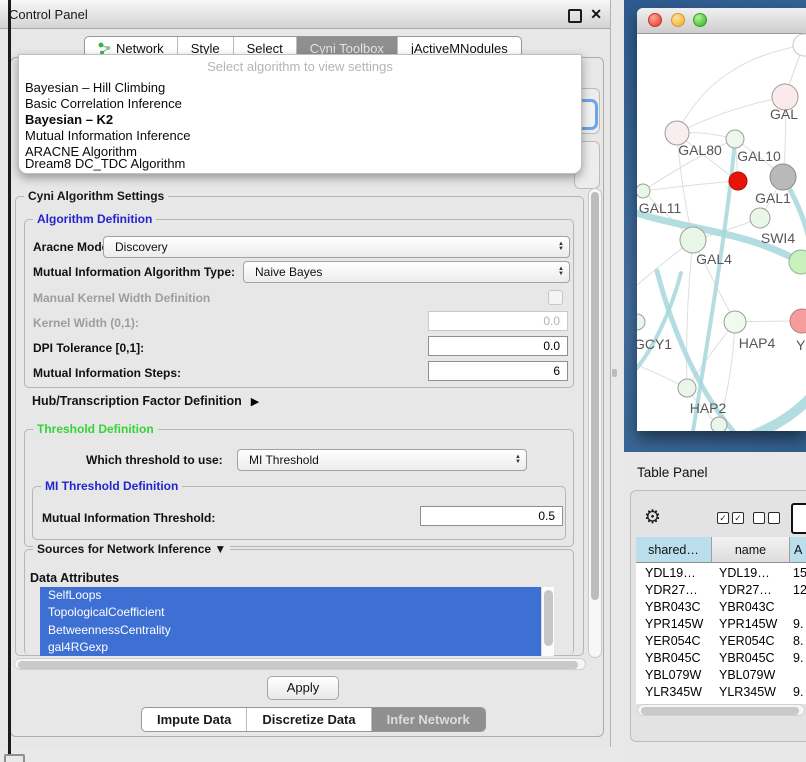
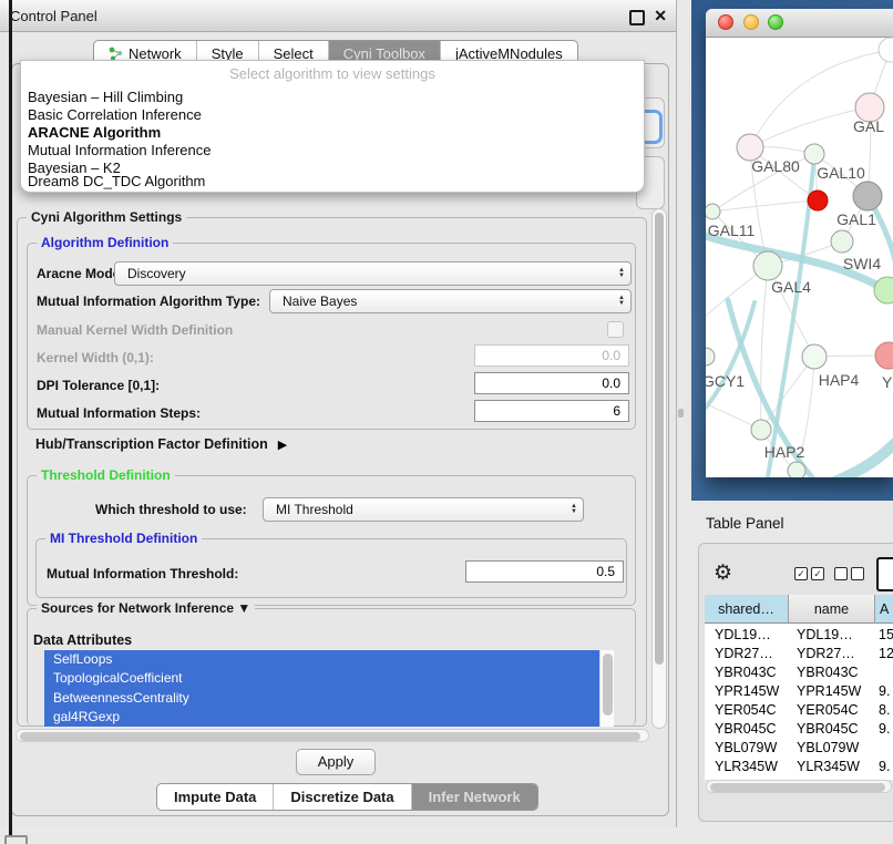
  Control Panel
  ✕
  Network
  Style
  Select
  Cyni Toolbox
  jActiveMNodules
  Cyni Algorithm Settings
  Algorithm Definition
  Aracne Mod
  Discovery
  Mutual Information Algorithm Type:
  Naive Bayes
  Manual Kernel Width Definition
  Kernel Width (0,1):
  0.0
  DPI Tolerance [0,1]:
  0.0
  Mutual Information Steps:
  6
  Hub/Transcription Factor Definition
  ▶
  Threshold Definition
  Which threshold to use:
  MI Threshold
  MI Threshold Definition
  Mutual Information Threshold:
  0.5
  Sources for Network Inference ▼
  Data Attributes
  SelfLoops
  TopologicalCoefficient
  BetweennessCentrality
  gal4RGexp
  Apply
  Impute Data
  Discretize Data
  Infer Network
  Select algorithm to view settings
  Bayesian – Hill Climbing
  Basic Correlation Inference
- Bayesian – K2
+ ARACNE Algorithm
  Mutual Information Inference
- ARACNE Algorithm
+ Bayesian – K2
  Dream8 DC_TDC Algorithm
  GAL
  GAL80
  GAL10
  GAL1
  GAL11
  GAL4
  SWI4
  GCY1
  HAP4
  Y
  HAP2
  Table Panel
  ⚙
  ✓
  ✓
  shared…
  name
  A
  YDL19…
  YDL19…
  15
  YDR27…
  YDR27…
  12
  YBR043C
  YBR043C
  YPR145W
  YPR145W
  9.
  YER054C
  YER054C
  8.
  YBR045C
  YBR045C
  9.
  YBL079W
  YBL079W
  YLR345W
  YLR345W
  9.
